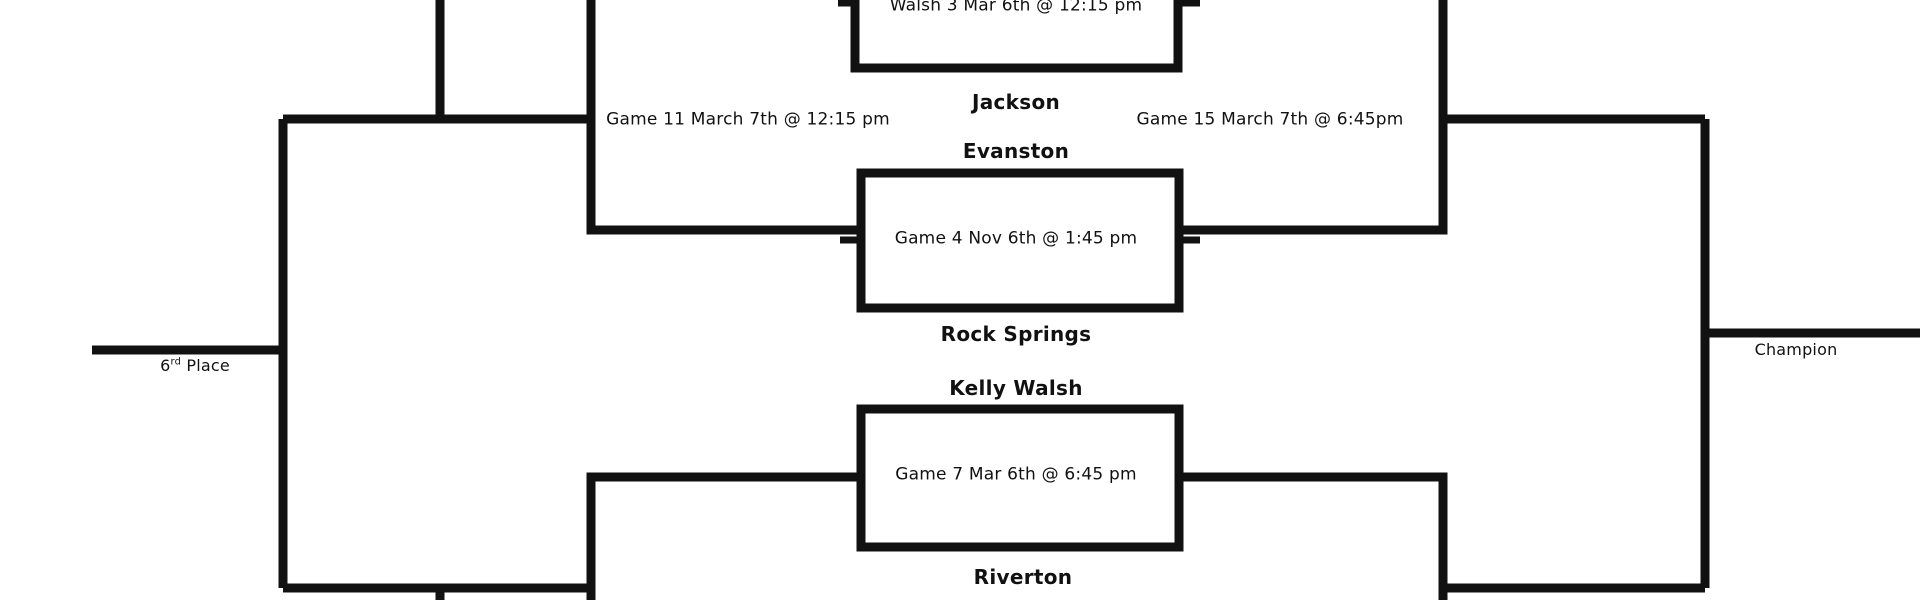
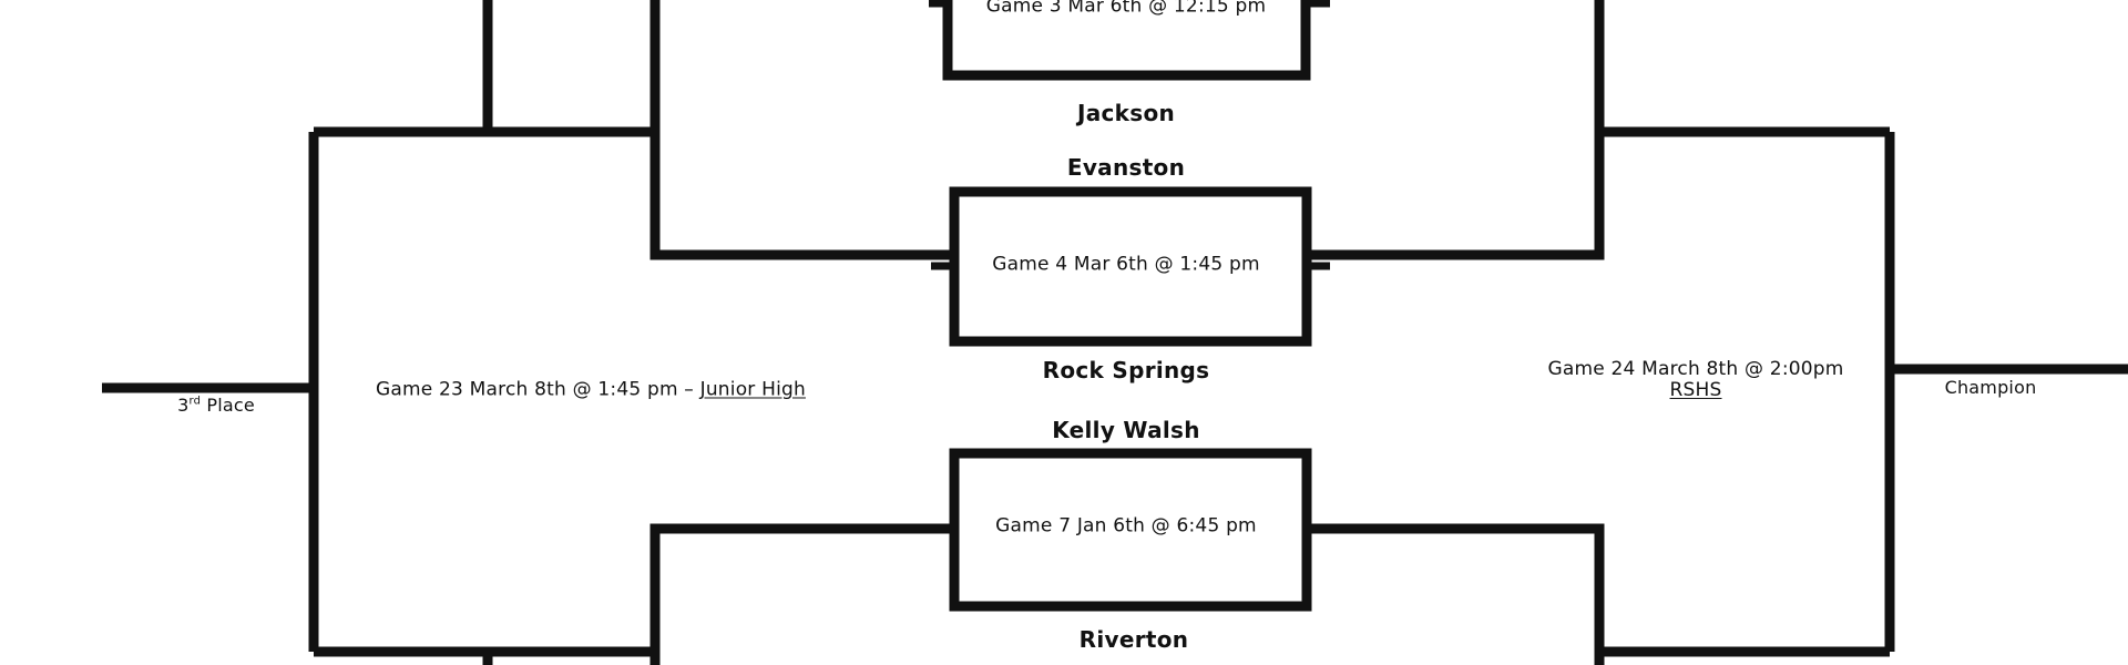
- Walsh 3 Mar 6th @ 12:15 pm
+ Game 3 Mar 6th @ 12:15 pm
  Jackson
- Game 11 March 7th @ 12:15 pm
- Game 15 March 7th @ 6:45pm
  Evanston
- Game 4 Nov 6th @ 1:45 pm
+ Game 4 Mar 6th @ 1:45 pm
  Rock Springs
+ Game 23 March 8th @ 1:45 pm – Junior High
+ Game 24 March 8th @ 2:00pm
+ RSHS
  Kelly Walsh
- Game 7 Mar 6th @ 6:45 pm
+ Game 7 Jan 6th @ 6:45 pm
  Riverton
- 6rd Place
+ 3rd Place
  Champion
